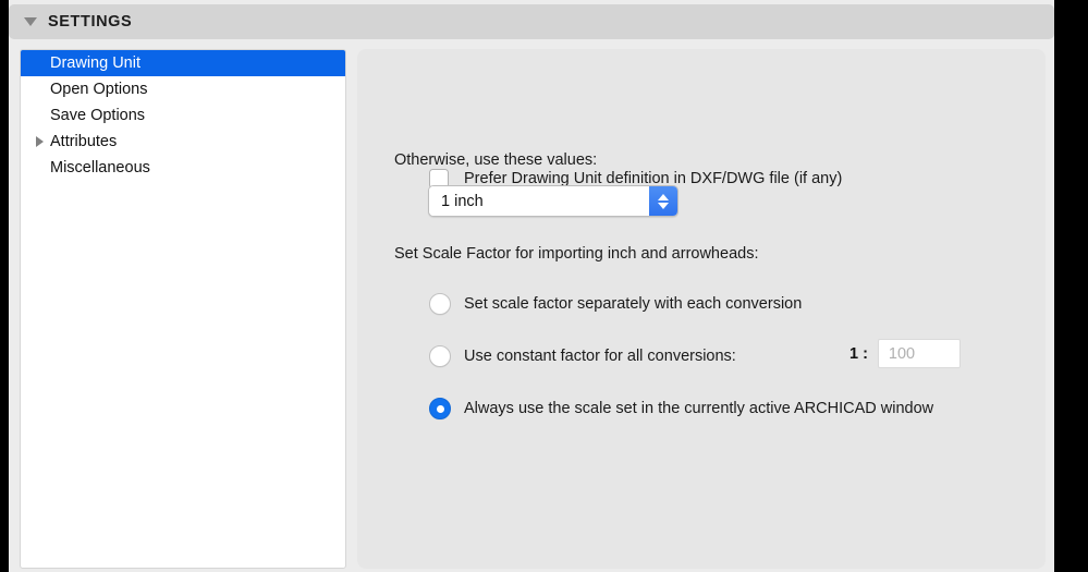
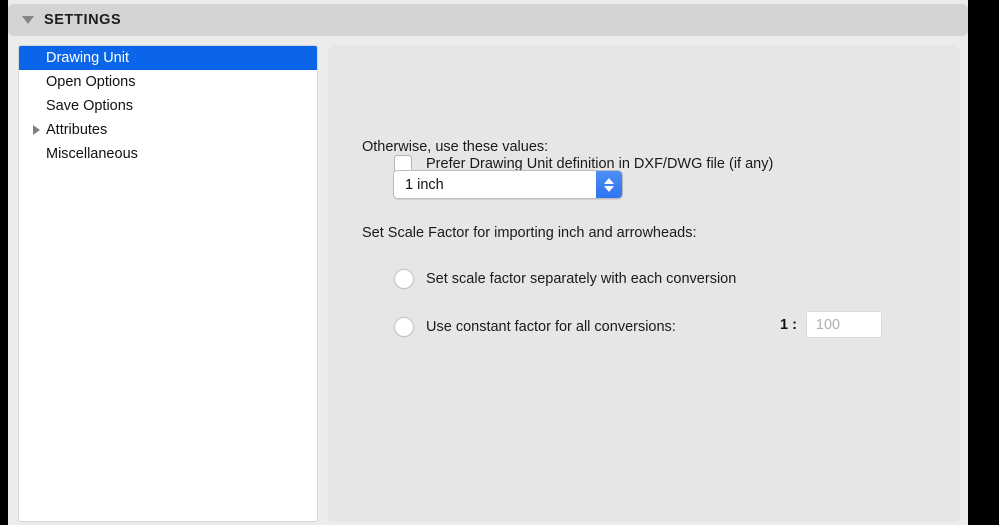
  SETTINGS
  Drawing Unit
  Open Options
  Save Options
  Attributes
  Miscellaneous
  Prefer Drawing Unit definition in DXF/DWG file (if any)
  Otherwise, use these values:
  1 inch
  Set Scale Factor for importing inch and arrowheads:
  Set scale factor separately with each conversion
  Use constant factor for all conversions:
  1 :
  100
- Always use the scale set in the currently active ARCHICAD window
